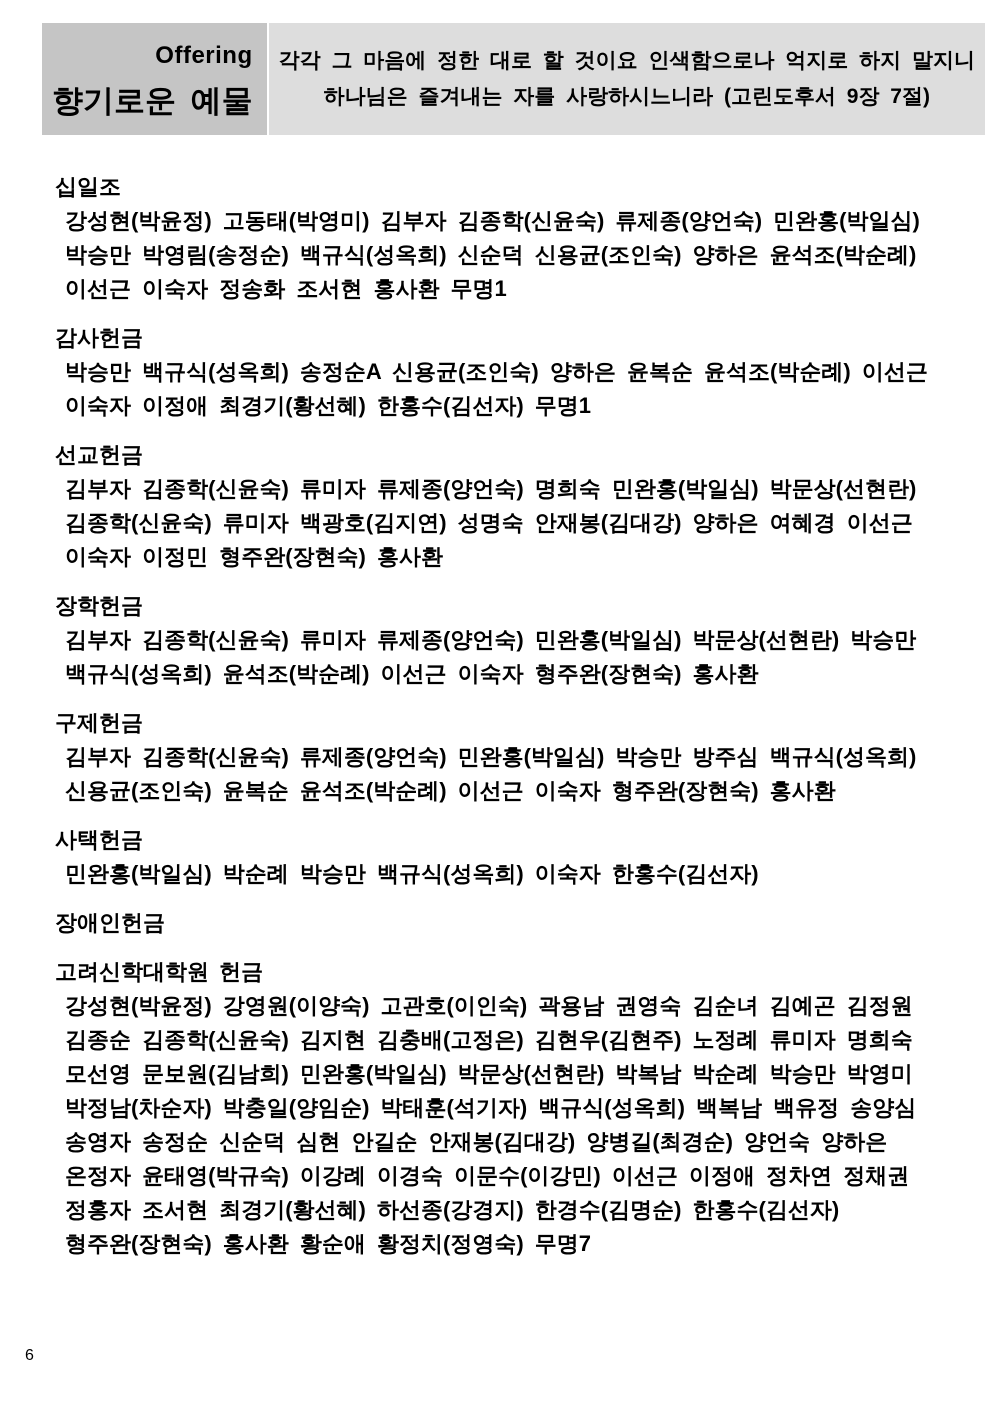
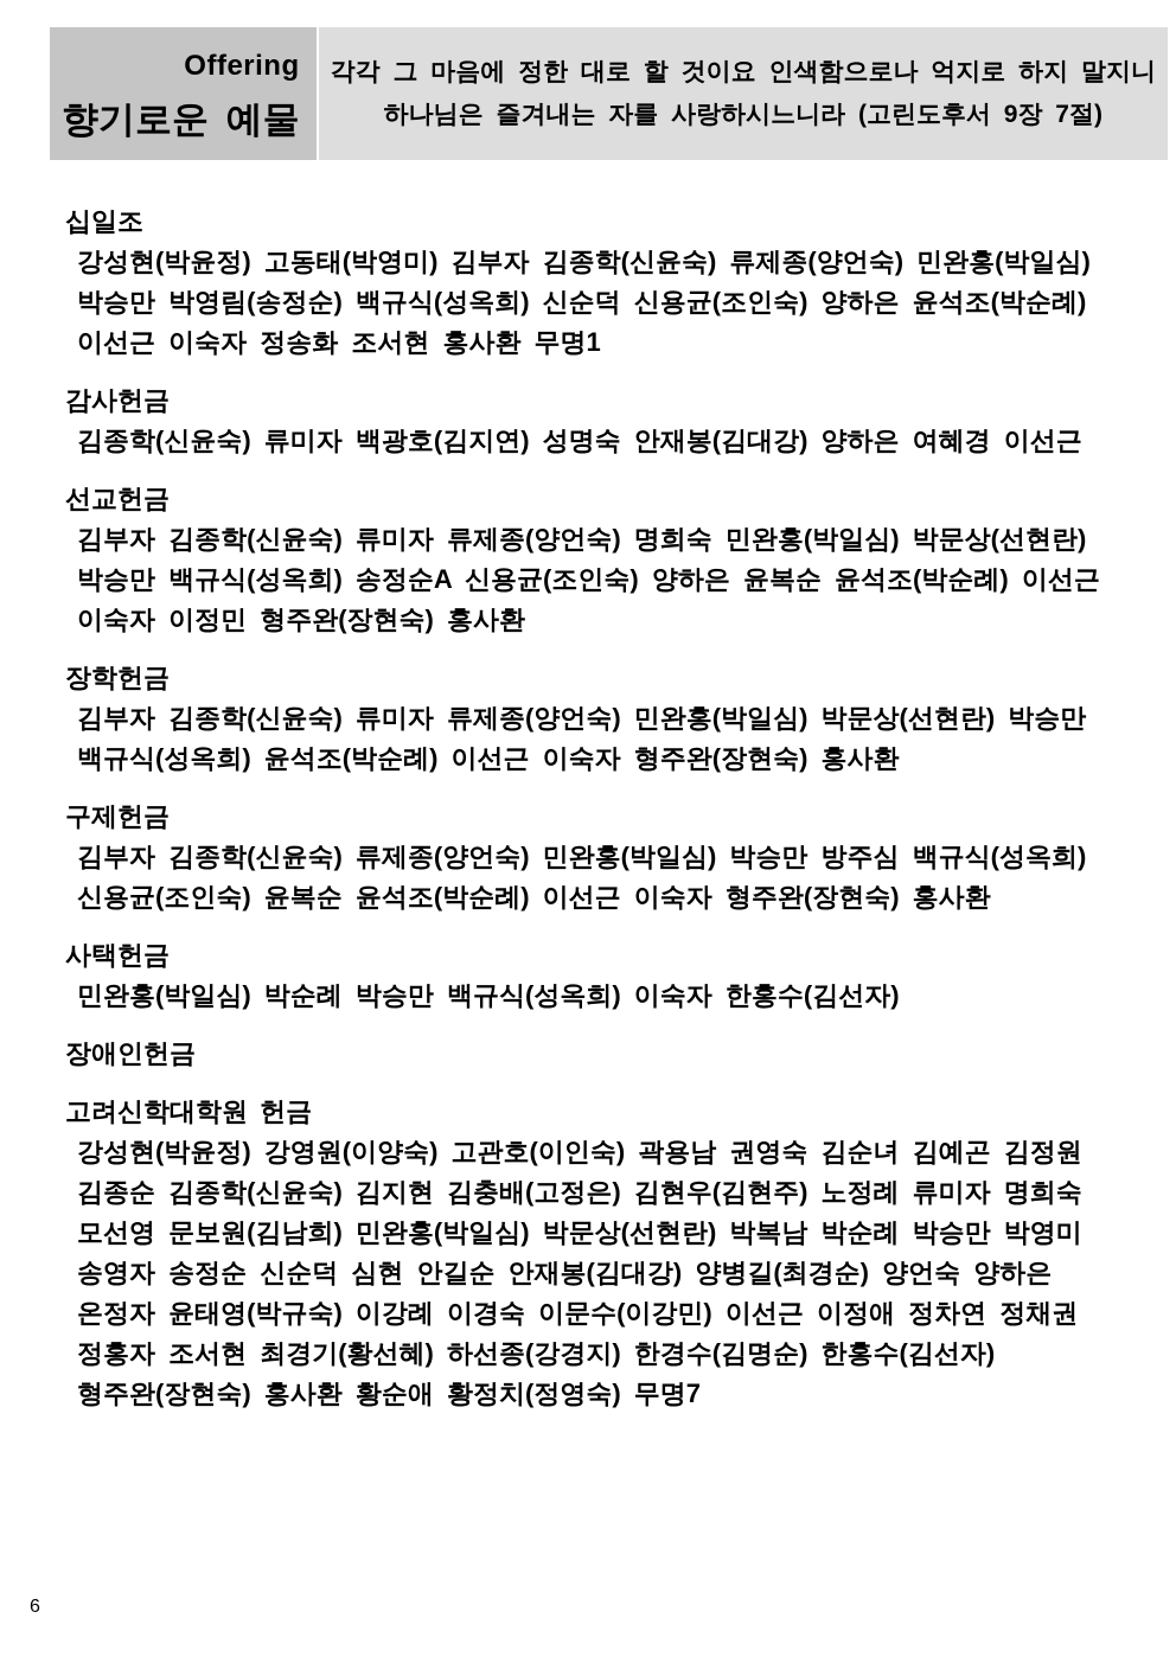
  Offering
  향기로운 예물
  각각 그 마음에 정한 대로 할 것이요 인색함으로나 억지로 하지 말지니
  하나님은 즐겨내는 자를 사랑하시느니라 (고린도후서 9장 7절)
  십일조
  강성현(박윤정) 고동태(박영미) 김부자 김종학(신윤숙) 류제종(양언숙) 민완홍(박일심)
  박승만 박영림(송정순) 백규식(성옥희) 신순덕 신용균(조인숙) 양하은 윤석조(박순례)
  이선근 이숙자 정송화 조서현 홍사환 무명1
  감사헌금
- 박승만 백규식(성옥희) 송정순A 신용균(조인숙) 양하은 윤복순 윤석조(박순례) 이선근
+ 김종학(신윤숙) 류미자 백광호(김지연) 성명숙 안재봉(김대강) 양하은 여혜경 이선근
- 이숙자 이정애 최경기(황선혜) 한홍수(김선자) 무명1
  선교헌금
  김부자 김종학(신윤숙) 류미자 류제종(양언숙) 명희숙 민완홍(박일심) 박문상(선현란)
- 김종학(신윤숙) 류미자 백광호(김지연) 성명숙 안재봉(김대강) 양하은 여혜경 이선근
+ 박승만 백규식(성옥희) 송정순A 신용균(조인숙) 양하은 윤복순 윤석조(박순례) 이선근
  이숙자 이정민 형주완(장현숙) 홍사환
  장학헌금
  김부자 김종학(신윤숙) 류미자 류제종(양언숙) 민완홍(박일심) 박문상(선현란) 박승만
  백규식(성옥희) 윤석조(박순례) 이선근 이숙자 형주완(장현숙) 홍사환
  구제헌금
  김부자 김종학(신윤숙) 류제종(양언숙) 민완홍(박일심) 박승만 방주심 백규식(성옥희)
  신용균(조인숙) 윤복순 윤석조(박순례) 이선근 이숙자 형주완(장현숙) 홍사환
  사택헌금
  민완홍(박일심) 박순례 박승만 백규식(성옥희) 이숙자 한홍수(김선자)
  장애인헌금
  고려신학대학원 헌금
  강성현(박윤정) 강영원(이양숙) 고관호(이인숙) 곽용남 권영숙 김순녀 김예곤 김정원
  김종순 김종학(신윤숙) 김지현 김충배(고정은) 김현우(김현주) 노정례 류미자 명희숙
  모선영 문보원(김남희) 민완홍(박일심) 박문상(선현란) 박복남 박순례 박승만 박영미
- 박정남(차순자) 박충일(양임순) 박태훈(석기자) 백규식(성옥희) 백복남 백유정 송양심
  송영자 송정순 신순덕 심현 안길순 안재봉(김대강) 양병길(최경순) 양언숙 양하은
  온정자 윤태영(박규숙) 이강례 이경숙 이문수(이강민) 이선근 이정애 정차연 정채권
  정홍자 조서현 최경기(황선혜) 하선종(강경지) 한경수(김명순) 한홍수(김선자)
  형주완(장현숙) 홍사환 황순애 황정치(정영숙) 무명7
  6
